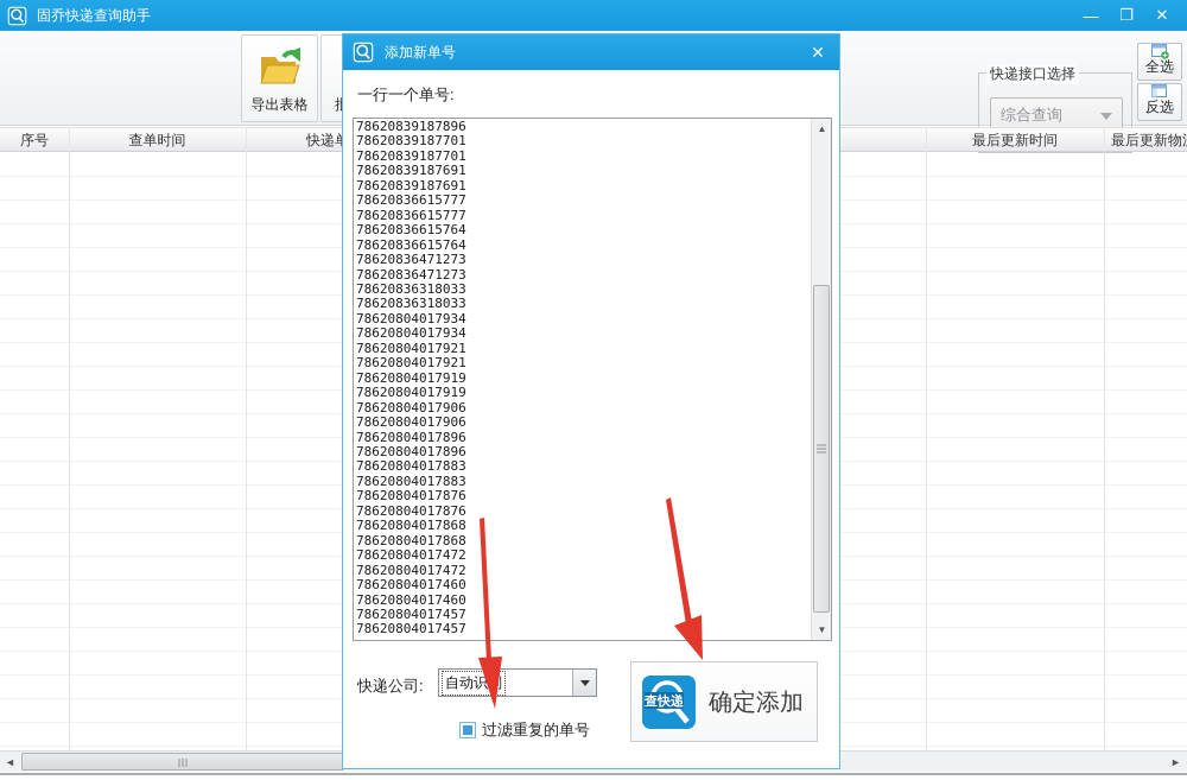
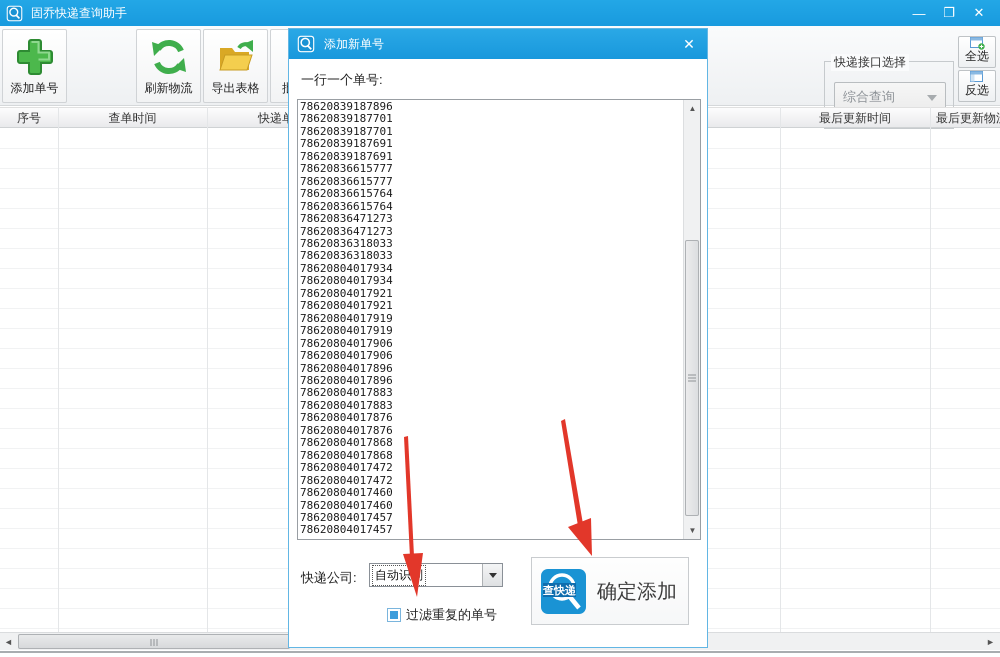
  固乔快递查询助手
  —
  ❐
  ✕
+ 添加单号
+ 刷新物流
  导出表格
  快递接口选择
  综合查询
  全选
  反选
  序号
  查单时间
  最后更新时间
  最后更新物
  ◄
  ►
  添加新单号
  ✕
  一行一个单号:
  78620839187896
  78620839187701
  78620839187701
  78620839187691
  78620839187691
  78620836615777
  78620836615777
  78620836615764
  78620836615764
  78620836471273
  78620836471273
  78620836318033
  78620836318033
  78620804017934
  78620804017934
  78620804017921
  78620804017921
  78620804017919
  78620804017919
  78620804017906
  78620804017906
  78620804017896
  78620804017896
  78620804017883
  78620804017883
  78620804017876
  78620804017876
  78620804017868
  78620804017868
  78620804017472
  78620804017472
  78620804017460
  78620804017460
  78620804017457
  78620804017457
  ▲
  ▼
  快递公司:
  自动识
  过滤重复的单号
  查快递
  确定添加
